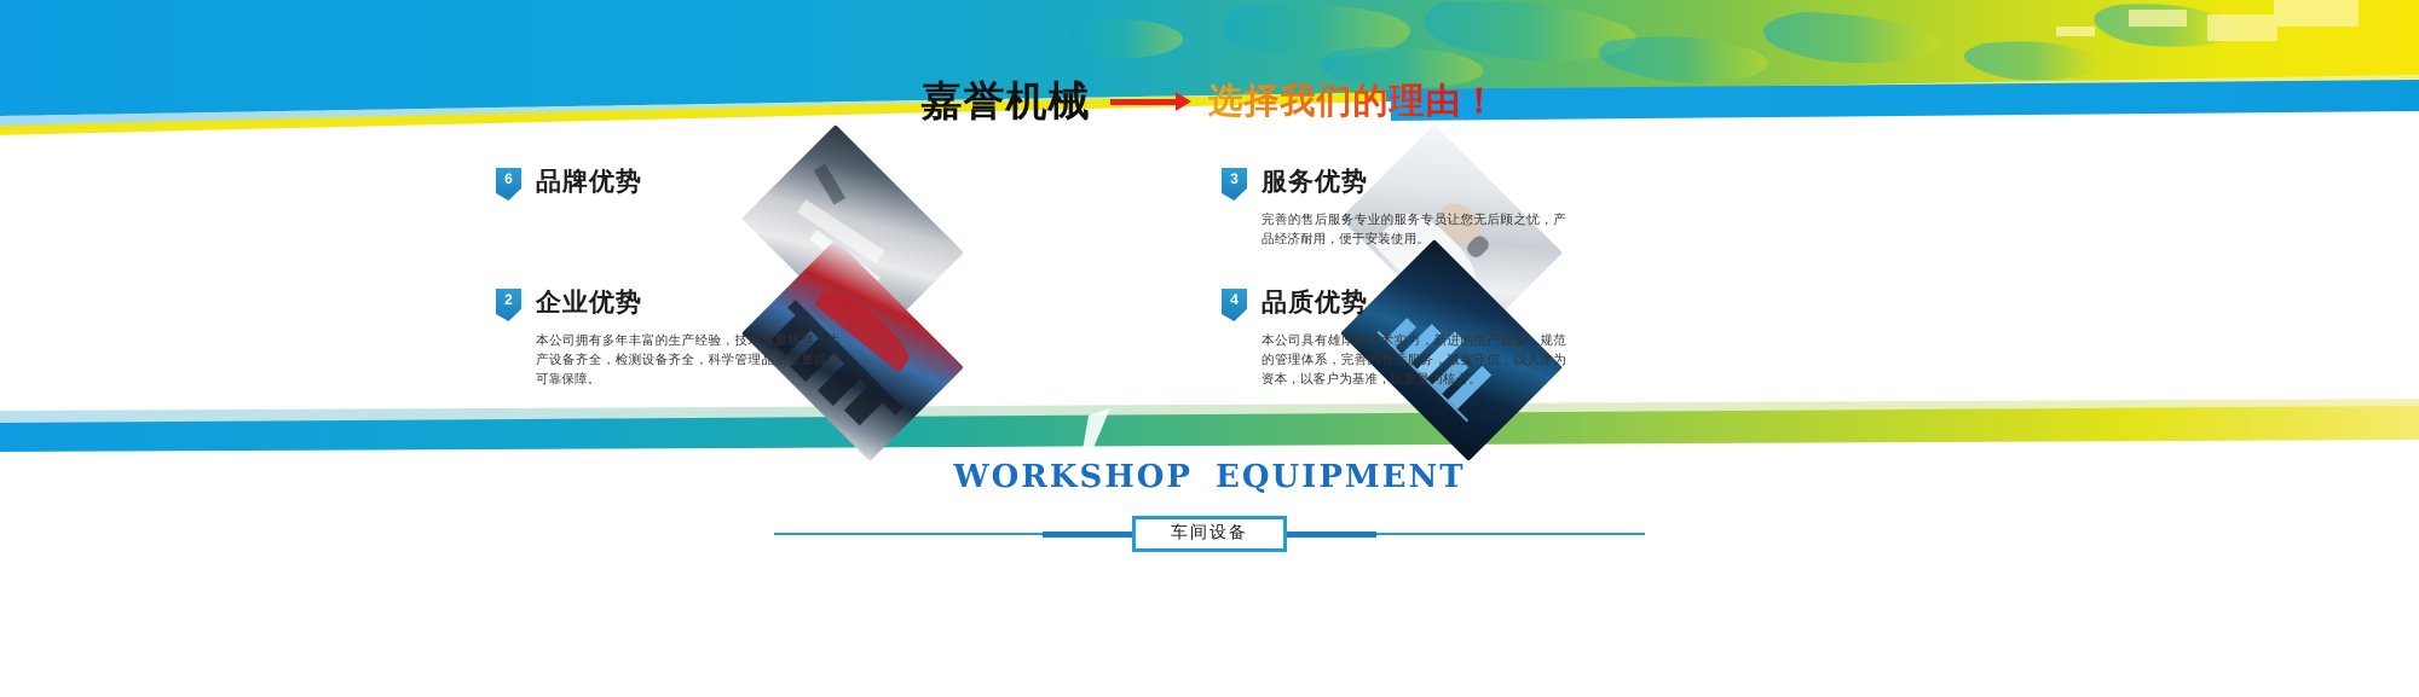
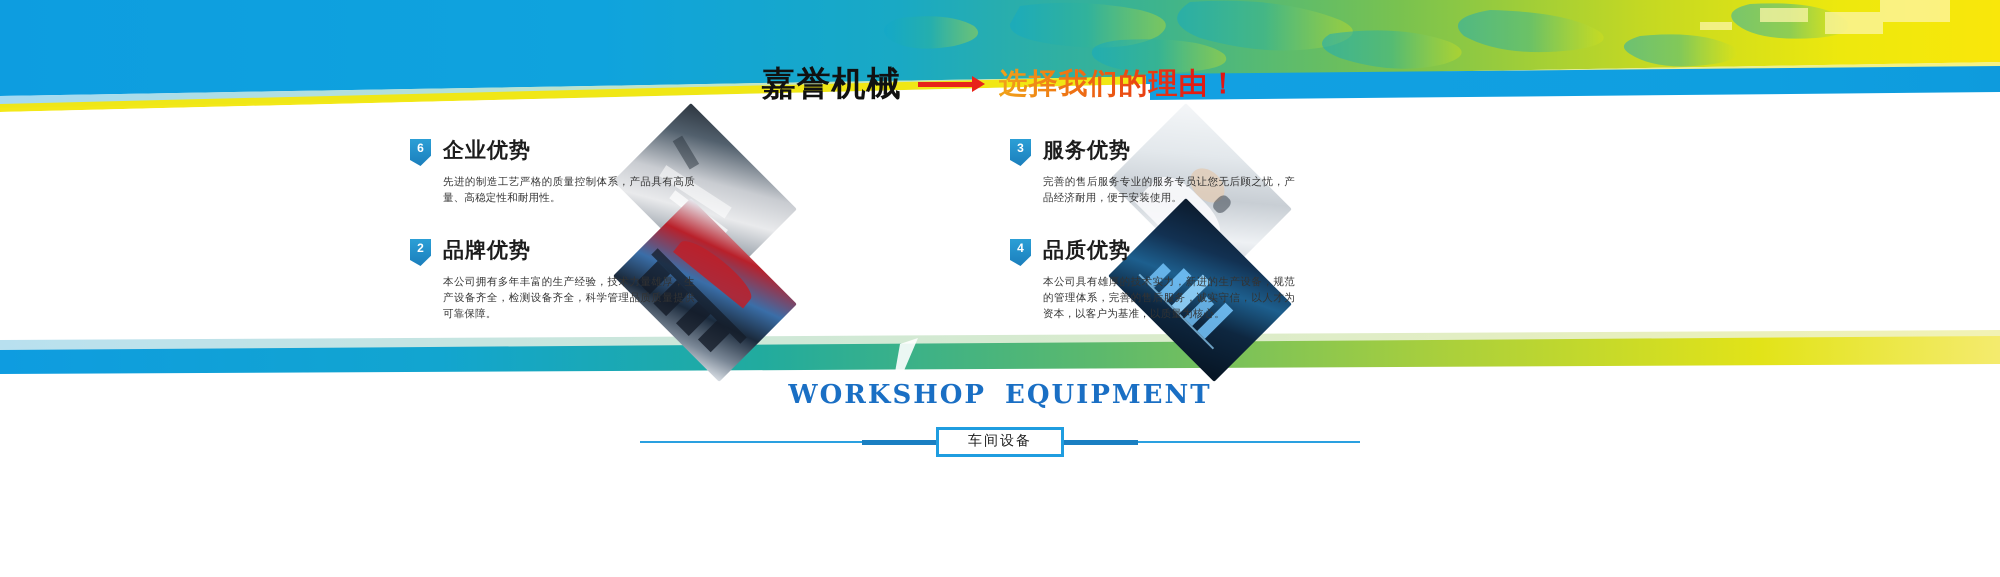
  嘉誉机械
  选择我们的理由！
  6
- 品牌优势
+ 企业优势
+ 先进的制造工艺严格的质量控制体系，产品具有高质量、高稳定性和耐用性。
  2
- 企业优势
+ 品牌优势
  本公司拥有多年丰富的生产经验，技术力量雄厚，生产设备齐全，检测设备齐全，科学管理品质质量提供可靠保障。
  3
  服务优势
  完善的售后服务专业的服务专员让您无后顾之忧，产品经济耐用，便于安装使用。
  4
  品质优势
  本公司具有雄厚的技术实力，新进的生产设备，规范的管理体系，完善的售后服务，诚实守信，以人才为资本，以客户为基准，以质量为核心。
  WORKSHOP EQUIPMENT
  车间设备
